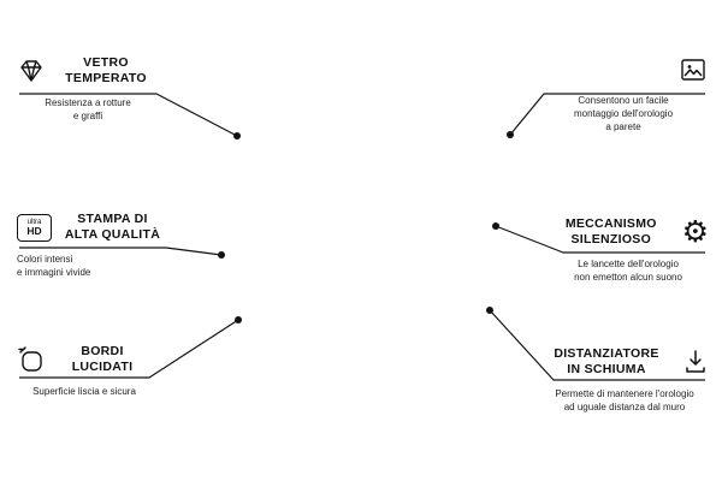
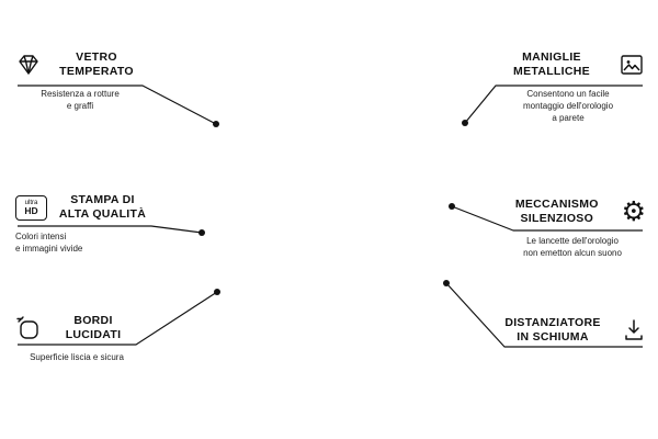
  VETRO
  TEMPERATO
  Resistenza a rotture
  e graffi
  HD
  STAMPA DI
  ALTA QUALITÀ
  Colori intensi
  e immagini vivide
  BORDI
  LUCIDATI
  Superficie liscia e sicura
+ MANIGLIE
+ METALLICHE
  Consentono un facile
  montaggio dell'orologio
  a parete
  ⚙
  MECCANISMO
  SILENZIOSO
  Le lancette dell'orologio
  non emetton alcun suono
  DISTANZIATORE
  IN SCHIUMA
- Permette di mantenere l'orologio
- ad uguale distanza dal muro
